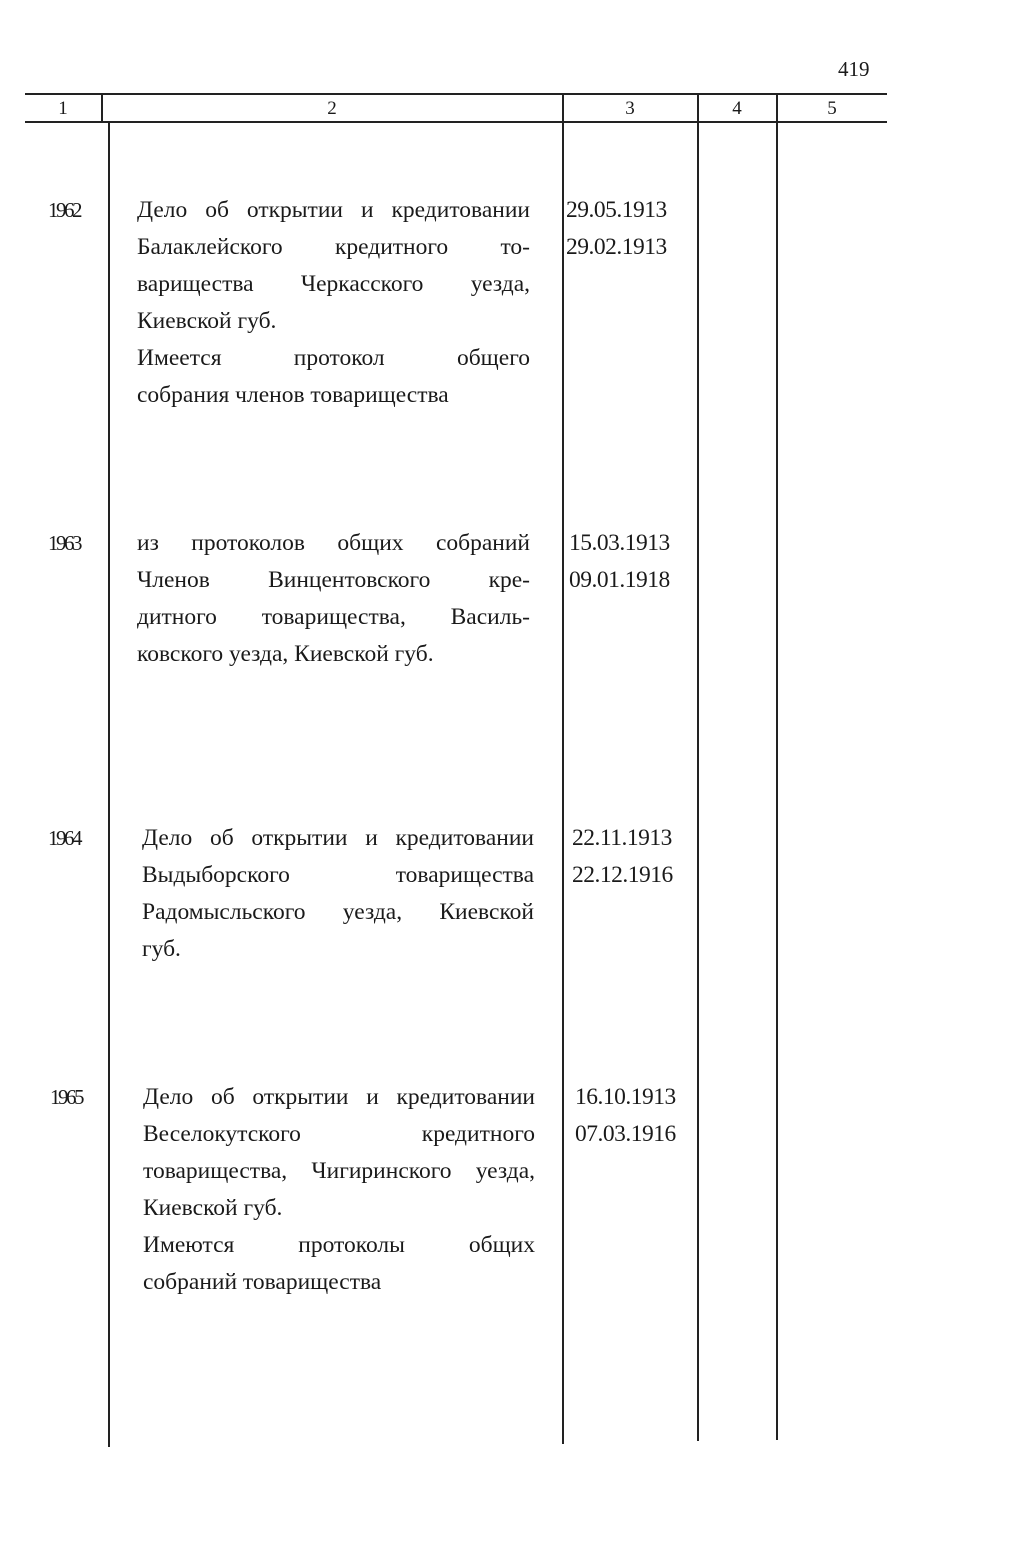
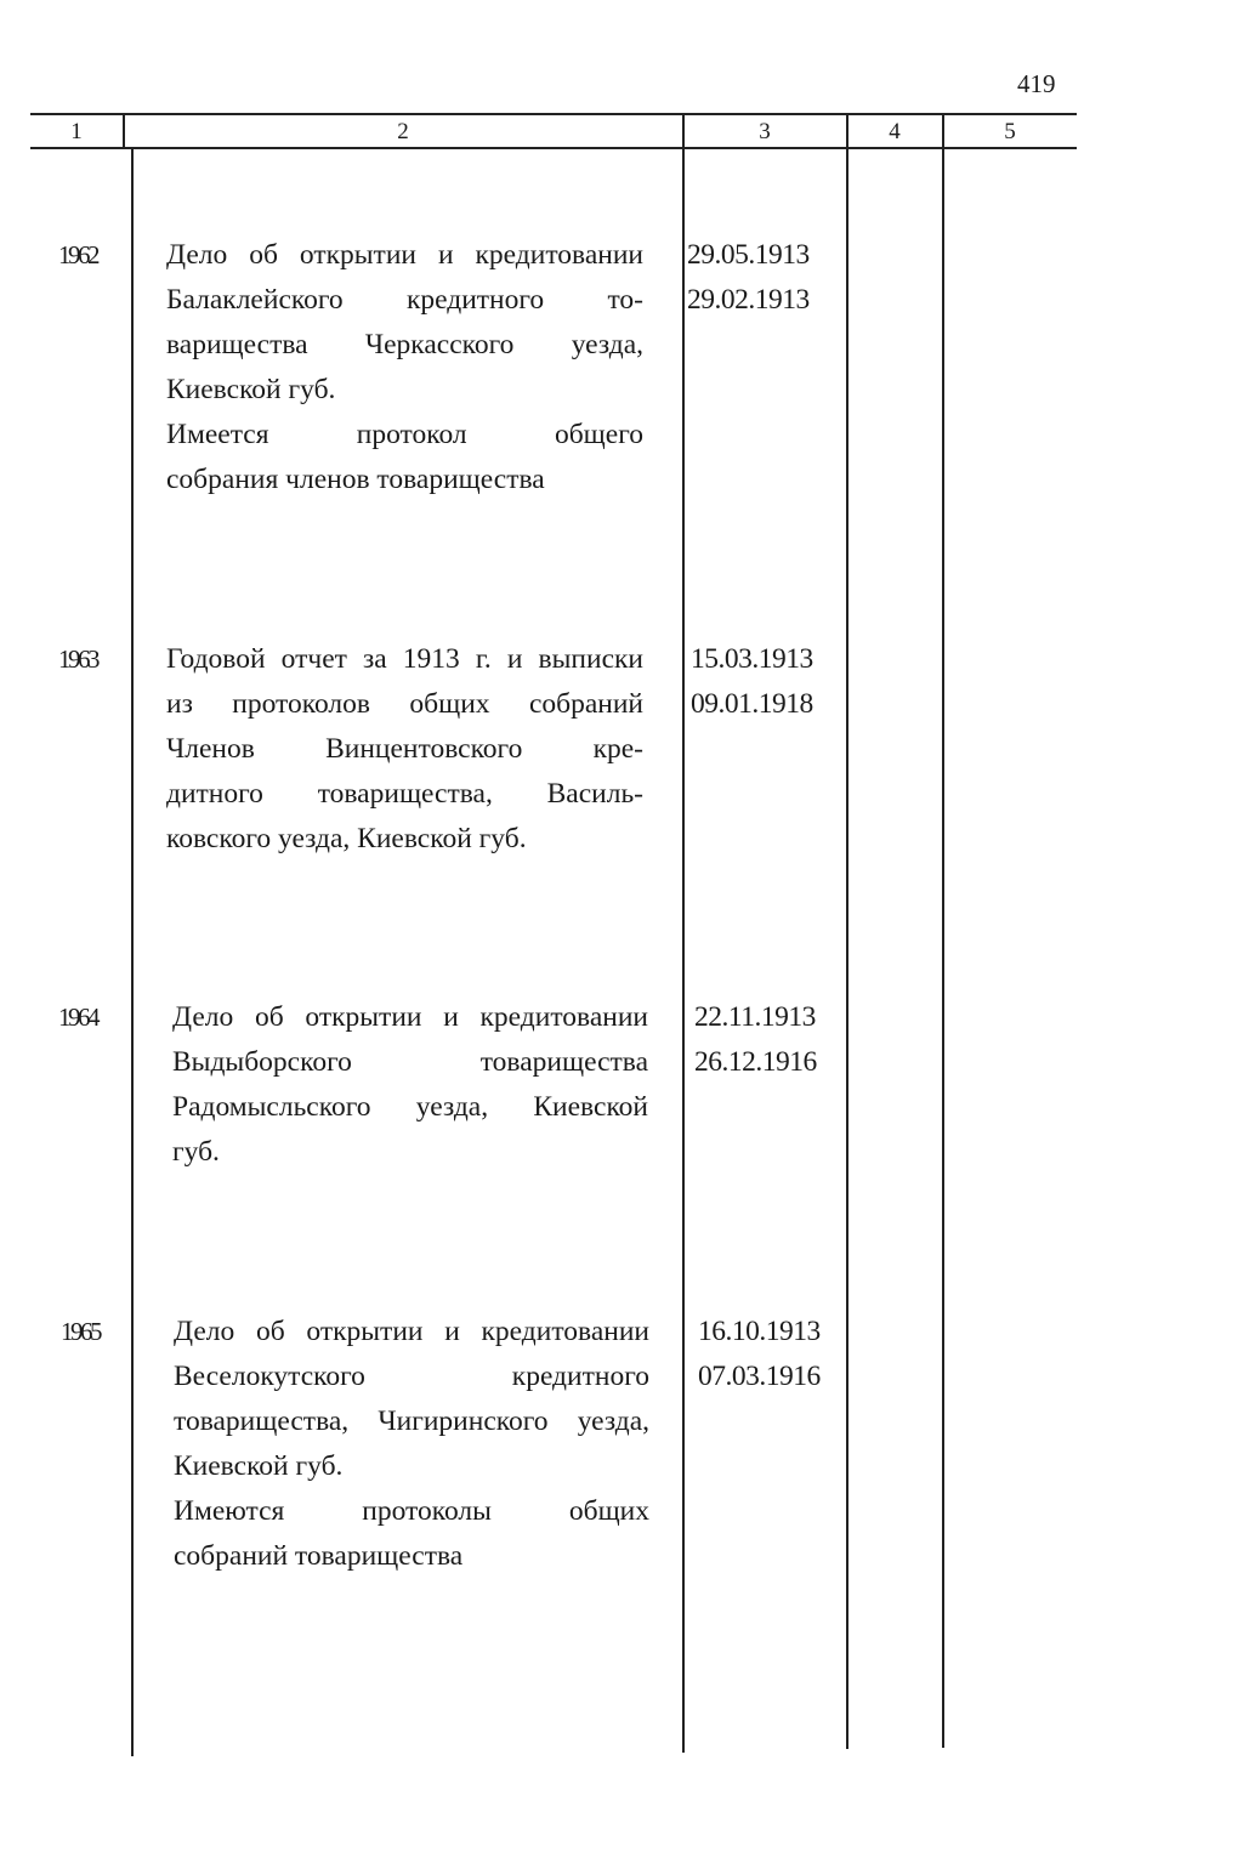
  419
  1
  2
  3
  4
  5
  1962
  Дело об открытии и кредитовании
  Балаклейского кредитного то-
  варищества Черкасского уезда,
  Киевской губ.
  Имеется протокол общего
  собрания членов товарищества
  29.05.1913
  29.02.1913
  1963
+ Годовой отчет за 1913 г. и выписки
  из протоколов общих собраний
  Членов Винцентовского кре-
  дитного товарищества, Василь-
  ковского уезда, Киевской губ.
  15.03.1913
  09.01.1918
  1964
  Дело об открытии и кредитовании
  Выдыборского товарищества
  Радомысльского уезда, Киевской
  губ.
  22.11.1913
- 22.12.1916
+ 26.12.1916
  1965
  Дело об открытии и кредитовании
  Веселокутского кредитного
  товарищества, Чигиринского уезда,
  Киевской губ.
  Имеются протоколы общих
  собраний товарищества
  16.10.1913
  07.03.1916
